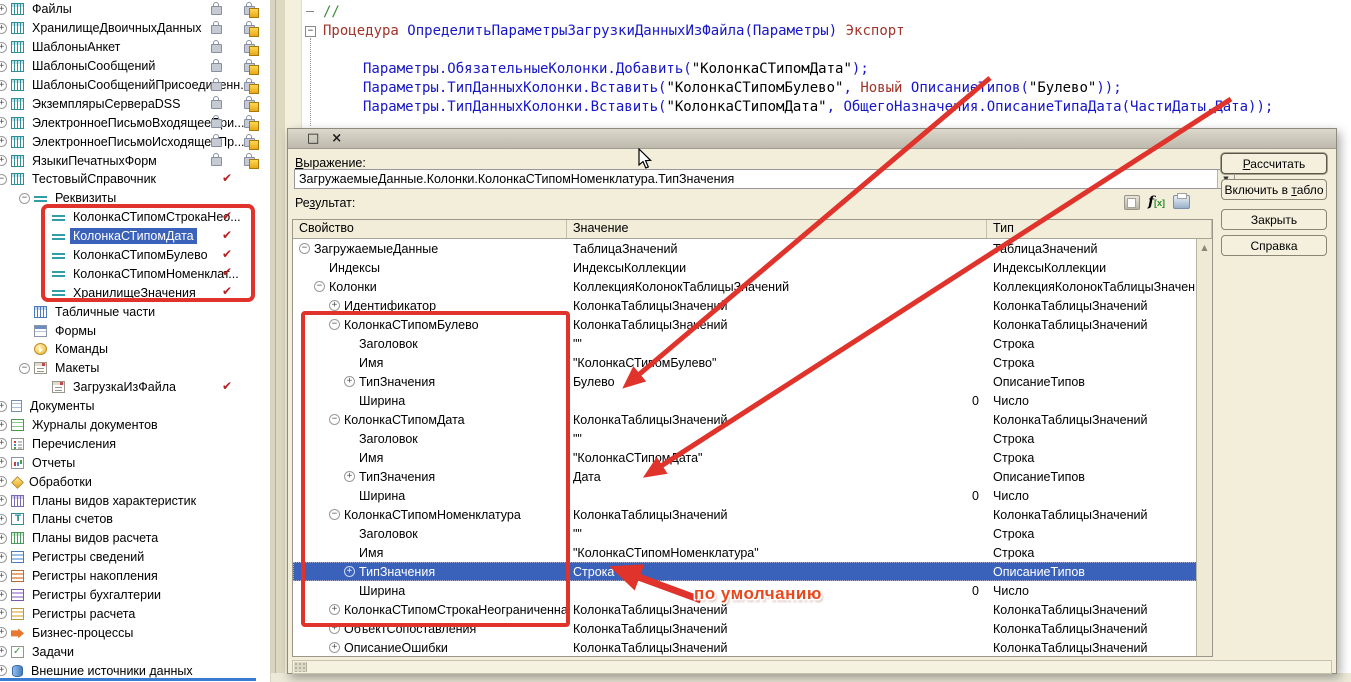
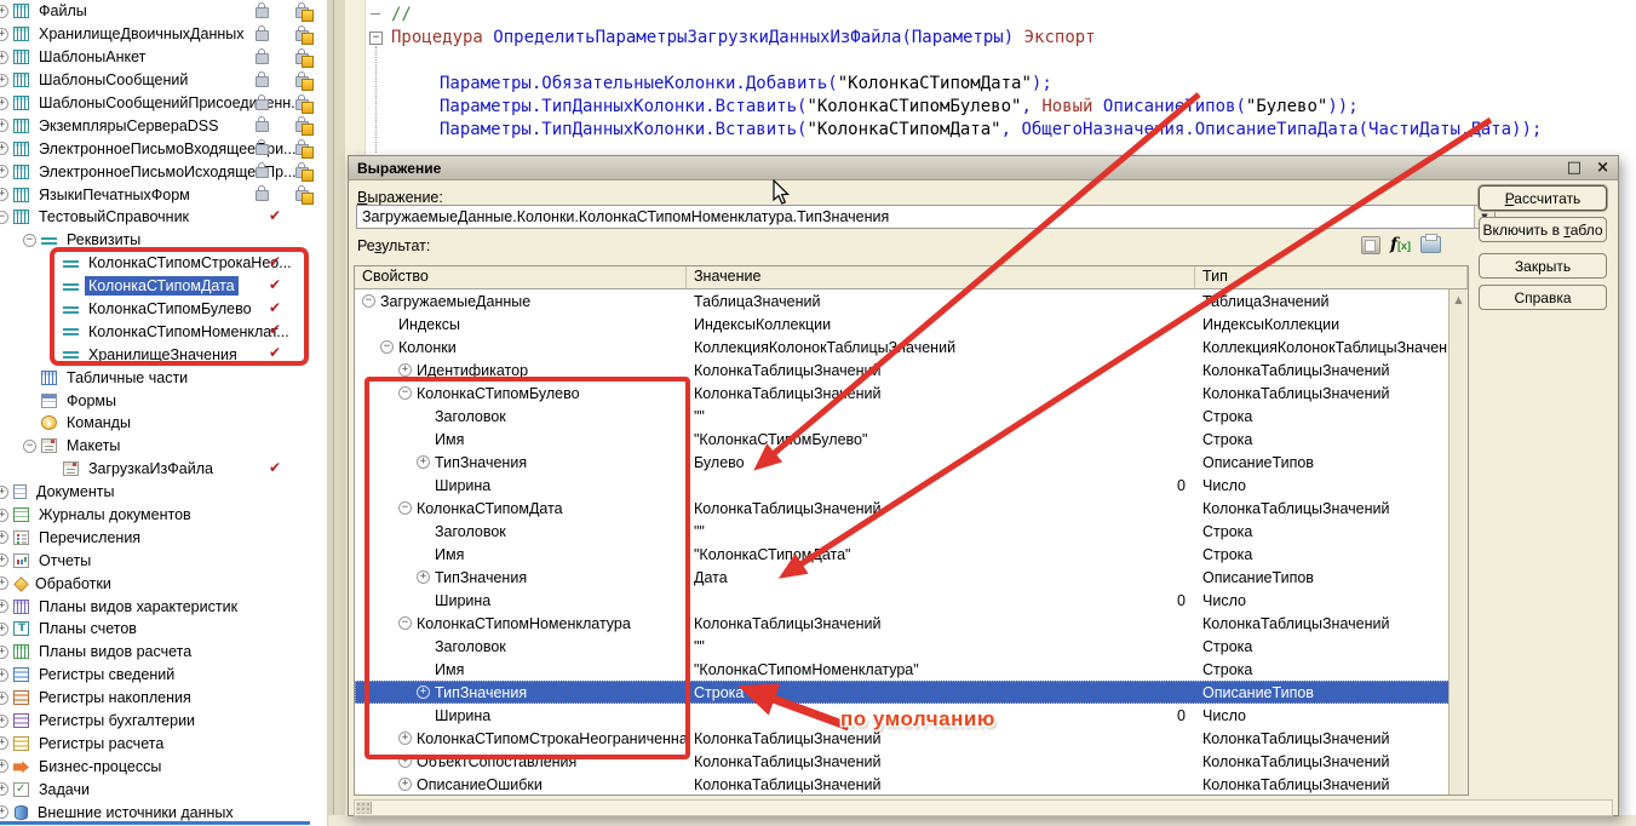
  +
  Файлы
  +
  ХранилищеДвоичныхДанных
  +
  ШаблоныАнкет
  +
  ШаблоныСообщений
  +
  ШаблоныСообщенийПрисоедиенн.
  +
  ЭкземплярыСервераDSS
  +
  ЭлектронноеПисьмоВходящеери...
  +
  ЭлектронноеПисьмоИсходящеПр...
  +
  ЯзыкиПечатныхФорм
  −
  ТестовыйСправочник
  ✔
  −
  Реквизиты
  КолонкаСТипомСтрокаНео...
  ✔
  КолонкаСТипомДата
  ✔
  КолонкаСТипомБулево
  ✔
  КолонкаСТипомНоменклат...
  ✔
  ХранилищеЗначения
  ✔
  Табличные части
  Формы
  Команды
  −
  Макеты
  ЗагрузкаИзФайла
  ✔
  +
  Документы
  +
  Журналы документов
  +
  Перечисления
  +
  Отчеты
  +
  Обработки
  +
  Планы видов характеристик
  +
  Планы счетов
  +
  Планы видов расчета
  +
  Регистры сведений
  +
  Регистры накопления
  +
  Регистры бухгалтерии
  +
  Регистры расчета
  +
  Бизнес-процессы
  +
  Задачи
  +
  Внешние источники данных
  −
  //
  Процедура ОпределитьПараметрыЗагрузкиДанныхИзФайла(Параметры) Экспорт
  Параметры.ОбязательныеКолонки.Добавить("КолонкаСТипомДата");
  Параметры.ТипДанныхКолонки.Вставить("КолонкаСТипомБулево", Новый ОписаниеТипов("Булево"));
  Параметры.ТипДанныхКолонки.Вставить("КолонкаСТипомДата", ОбщегоНазначеия.ОписаниеТипаДата(ЧастиДаты.ата));
+ Выражение
  □
  ×
  Выражение:
  ЗагружаемыеДанные.Колонки.КолонкаСТипомНоменклатура.ТипЗначения
  Результат:
  Свойство
  Значение
  Тип
  −
  ЗагружаемыеДанные
  ТаблицаЗначений
  аблицаЗначений
  Индексы
  ИндексыКоллекции
  ИндексыКоллекции
  −
  Колонки
  КоллекцияКолонокТаблицыЗачений
  КоллекцияКолонокТаблицыЗначен
  +
  Идентификатор
  КолонкаТаблицыЗначен
  КолонкаТаблицыЗначений
  −
  КолонкаСТипомБулево
  КолонкаТаблицыЗнаений
  КолонкаТаблицыЗначений
  Заголовок
  ""
  Строка
  Имя
  "КолонкаСТиомБулево"
  Строка
  +
  ТипЗначения
  Булево
  ОписаниеТипов
  Ширина
  0
  Число
  −
  КолонкаСТипомДата
  КолонкаТаблицыЗначений
  КолонкаТаблицыЗначений
  Заголовок
  ""
  Строка
  Имя
  "КолонкаСТипомата"
  Строка
  +
  ТипЗначения
  Дата
  ОписаниеТипов
  Ширина
  0
  Число
  −
  КолонкаСТипомНоменклатура
  КолонкаТаблицыЗначений
  КолонкаТаблицыЗначений
  Заголовок
  ""
  Строка
  Имя
  "КолонкаСТипомНоменклатура"
  Строка
  +
  ТипЗначения
  Строка
  ОписаниеТипов
  Ширина
  0
  Число
  +
  КолонкаСТипомСтрокаНеограниченна
  КолонкаТаблицыЗначений
  КолонкаТаблицыЗначений
  +
  ОбъектСопоставления
  КолонкаТаблицыЗначений
  КолонкаТаблицыЗначений
  +
  ОписаниеОшибки
  КолонкаТаблицыЗначений
  КолонкаТаблицыЗначений
  ▲
  Рассчитать
  Включить в табло
  Закрыть
  Справка
  по умолчанию
